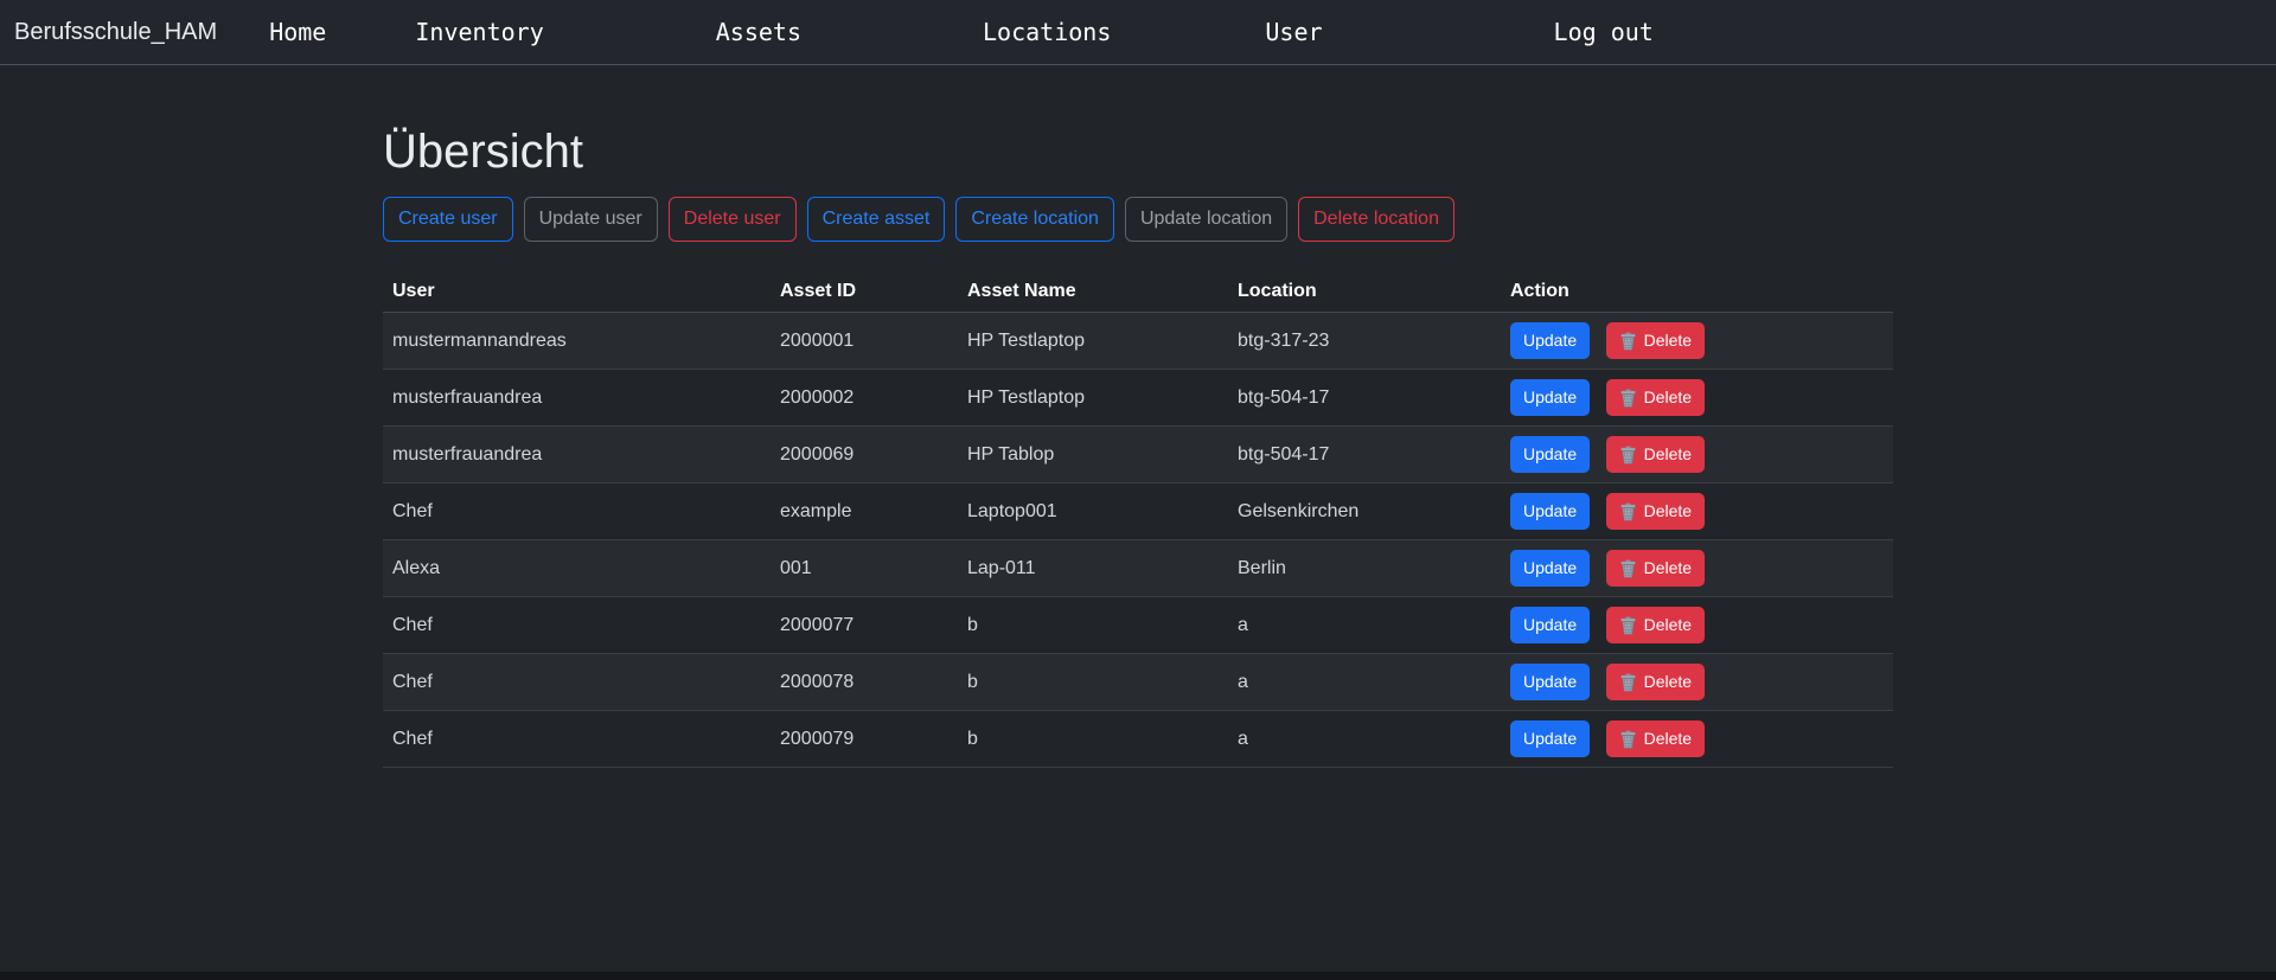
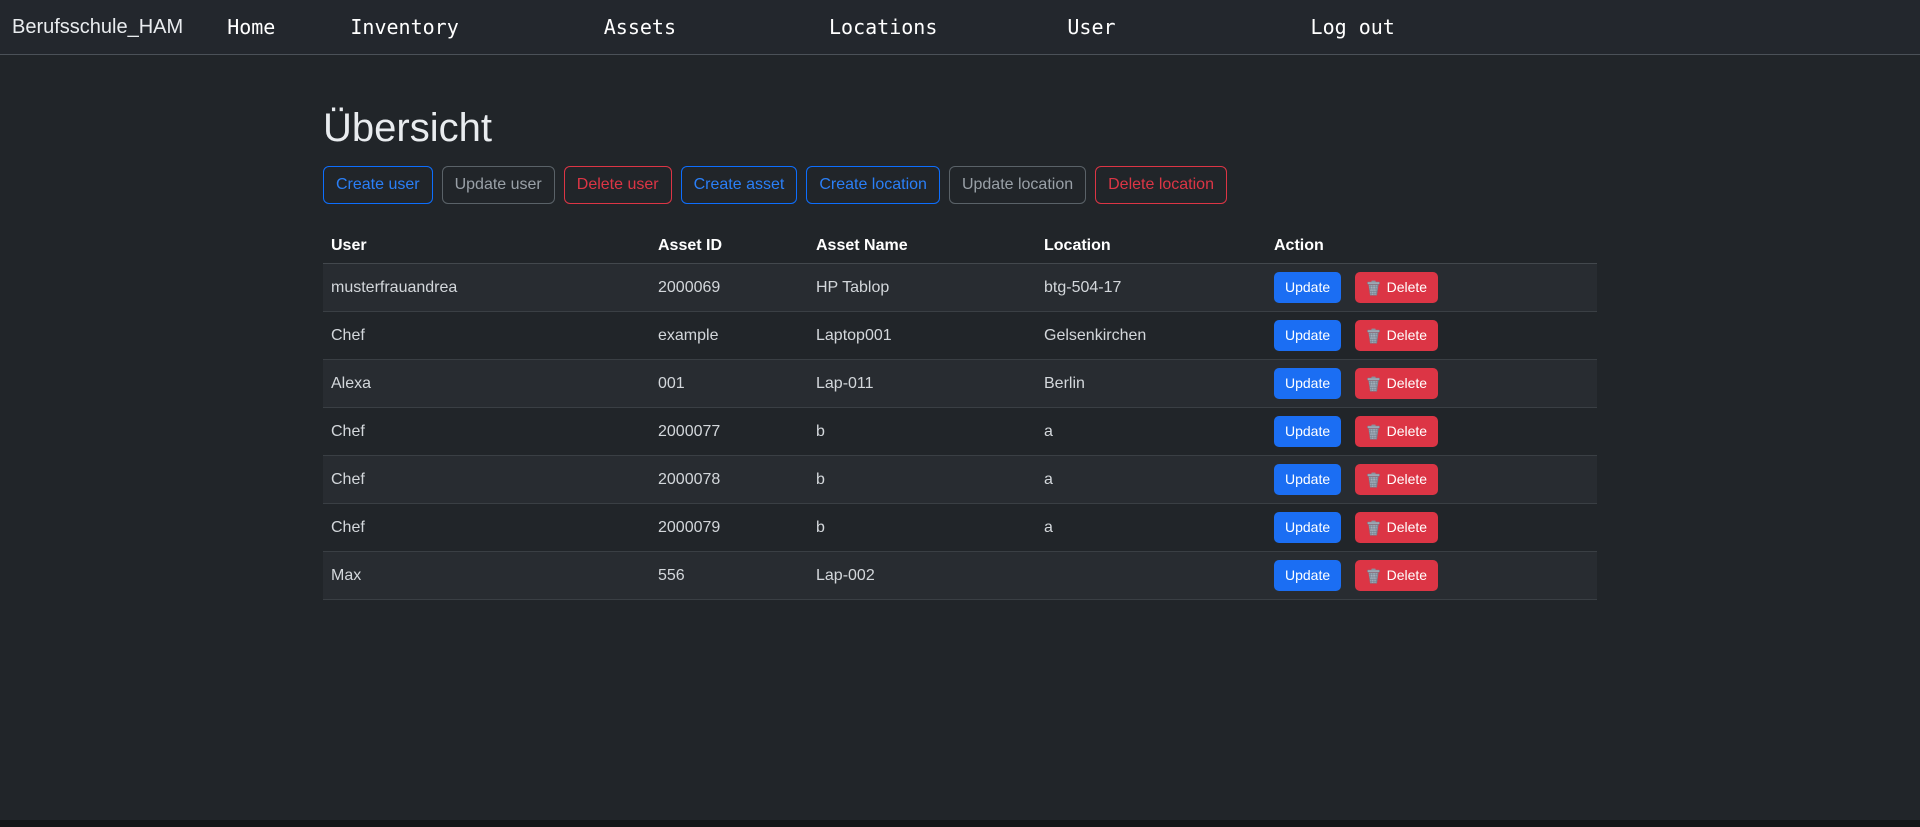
  Berufsschule_HAM
  Home
  Inventory
  Assets
  Locations
  User
  Log out
  Übersicht
  Create user
  Update user
  Delete user
  Create asset
  Create location
  Update location
  Delete location
  User	Asset ID	Asset Name	Location	Action
- mustermannandreas	2000001	HP Testlaptop	btg-317-23	Update Delete
- musterfrauandrea	2000002	HP Testlaptop	btg-504-17	Update Delete
  musterfrauandrea	2000069	HP Tablop	btg-504-17	Update Delete
  Chef	example	Laptop001	Gelsenkirchen	Update Delete
  Alexa	001	Lap-011	Berlin	Update Delete
  Chef	2000077	b	a	Update Delete
  Chef	2000078	b	a	Update Delete
  Chef	2000079	b	a	Update Delete
+ Max	556	Lap-002		Update Delete
